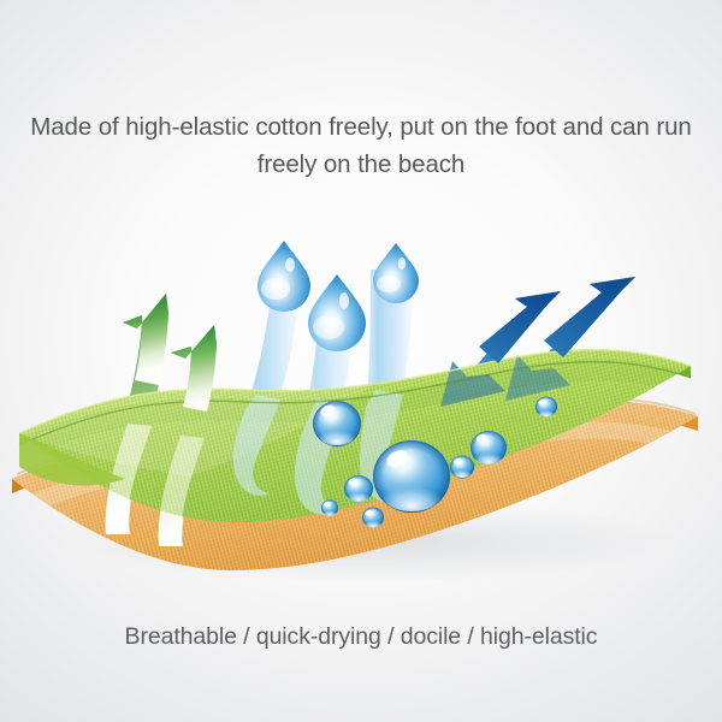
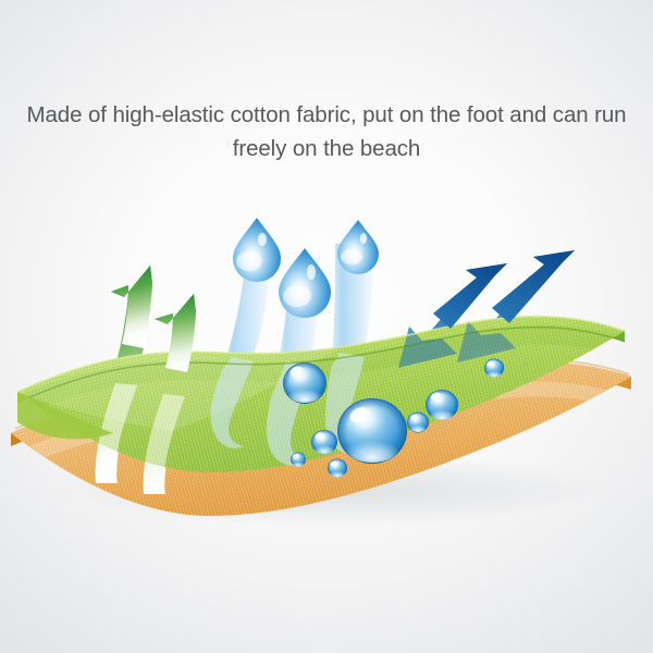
- Made of high-elastic cotton freely, put on the foot and can run freely on the beach
+ Made of high-elastic cotton fabric, put on the foot and can run freely on the beach
- Breathable / quick-drying / docile / high-elastic
